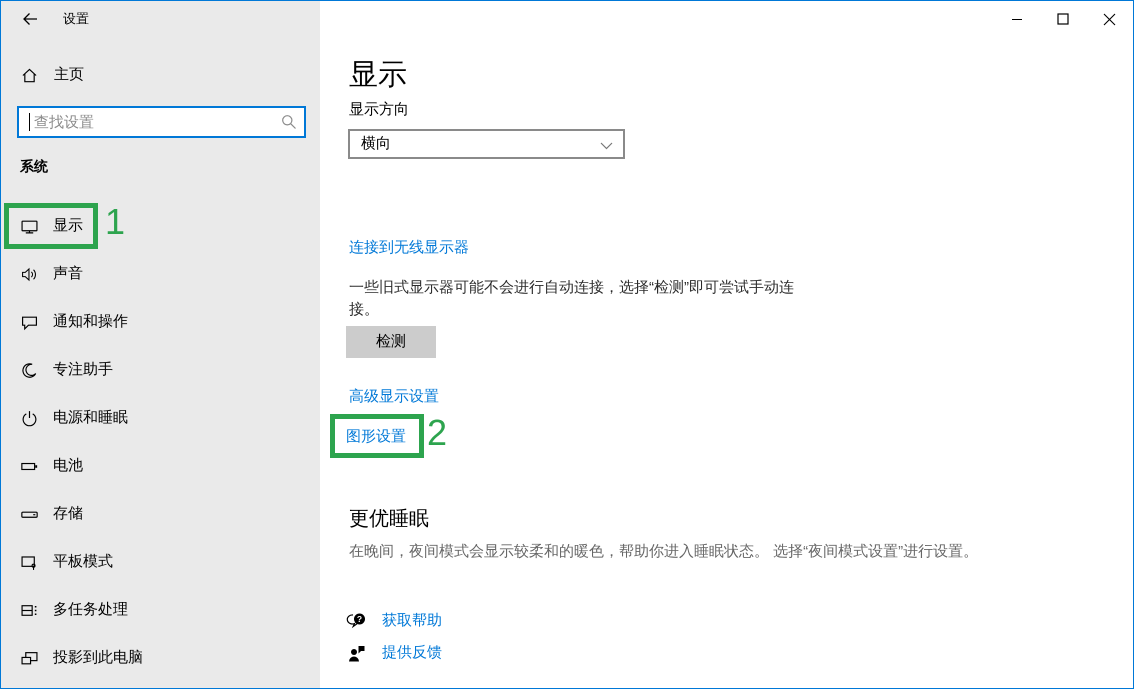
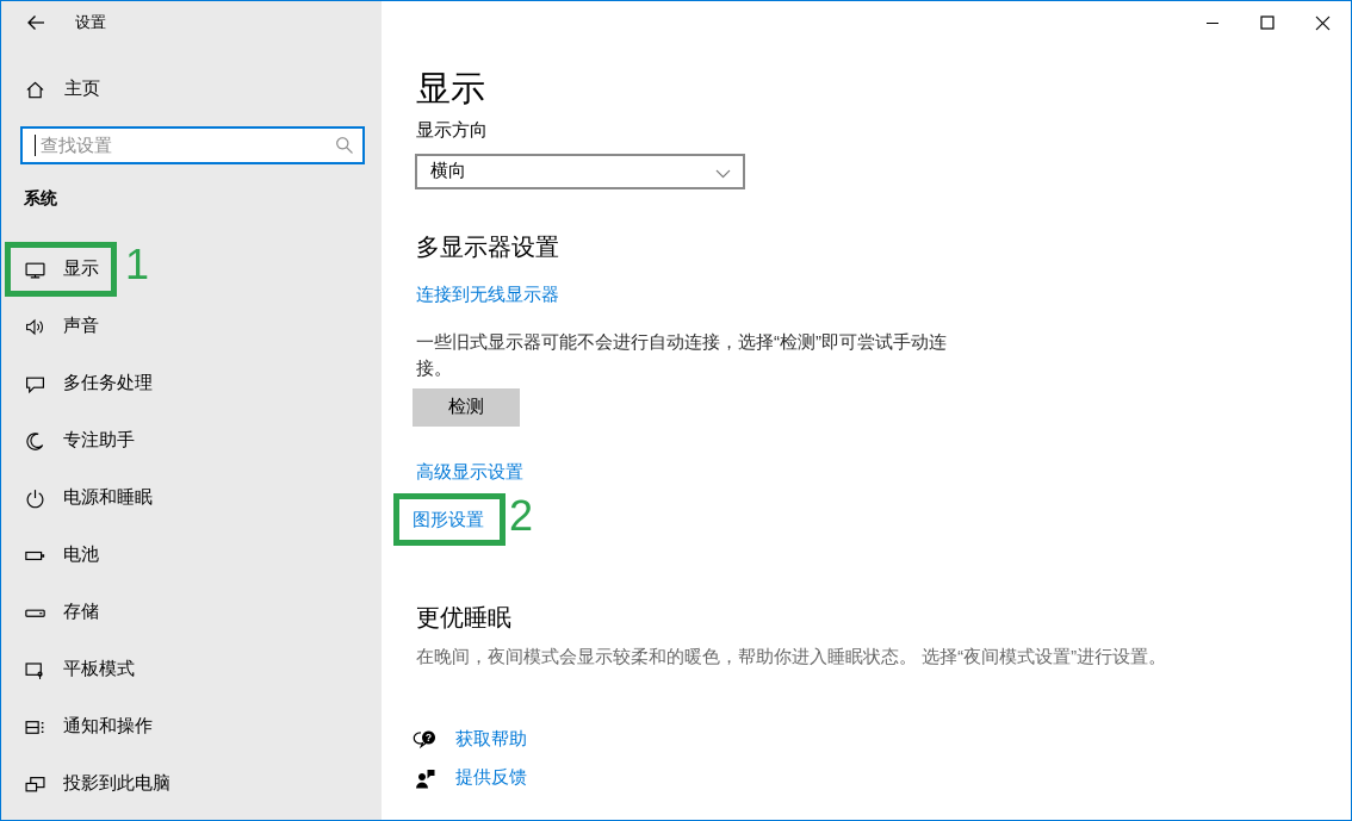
  设置
  主页
  查找设置
  系统
  显示
  声音
- 通知和操作
+ 多任务处理
  专注助手
  电源和睡眠
  电池
  存储
  平板模式
- 多任务处理
+ 通知和操作
  投影到此电脑
  显示
  显示方向
  横向
+ 多显示器设置
  连接到无线显示器
  一些旧式显示器可能不会进行自动连接，选择“检测”即可尝试手动连接。
  检测
  高级显示设置
  图形设置
  更优睡眠
  在晚间，夜间模式会显示较柔和的暖色，帮助你进入睡眠状态。 选择“夜间模式设置”进行设置。
  ?
  获取帮助
  提供反馈
  1
  2
